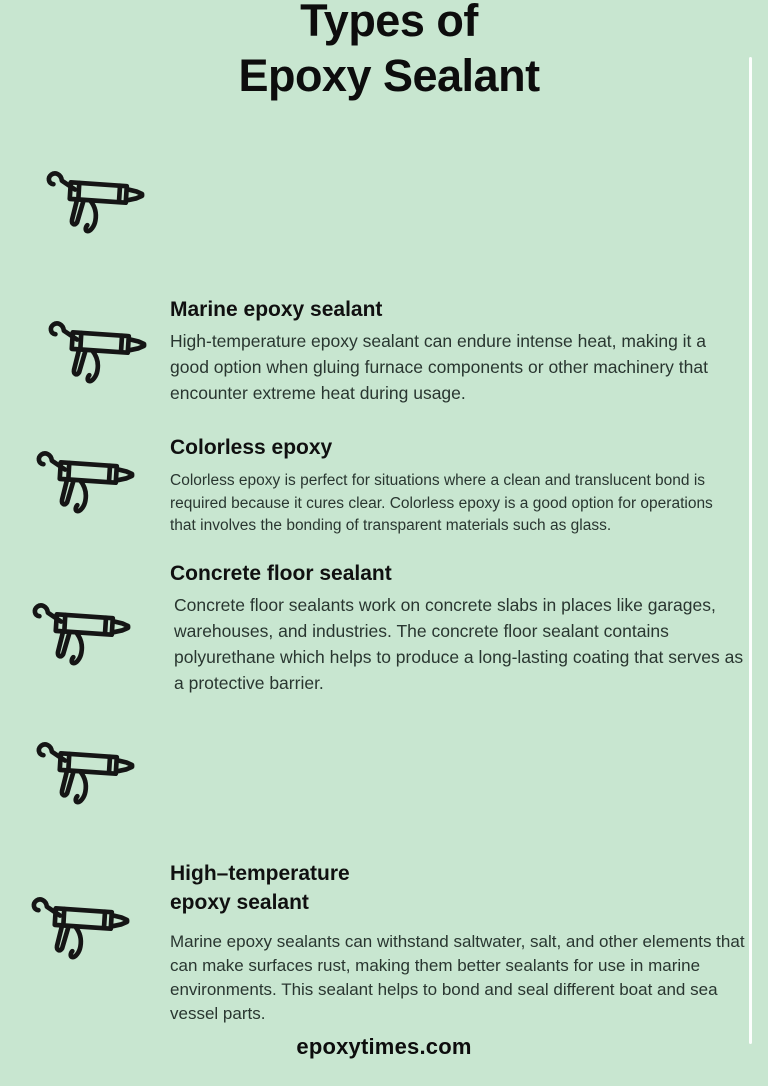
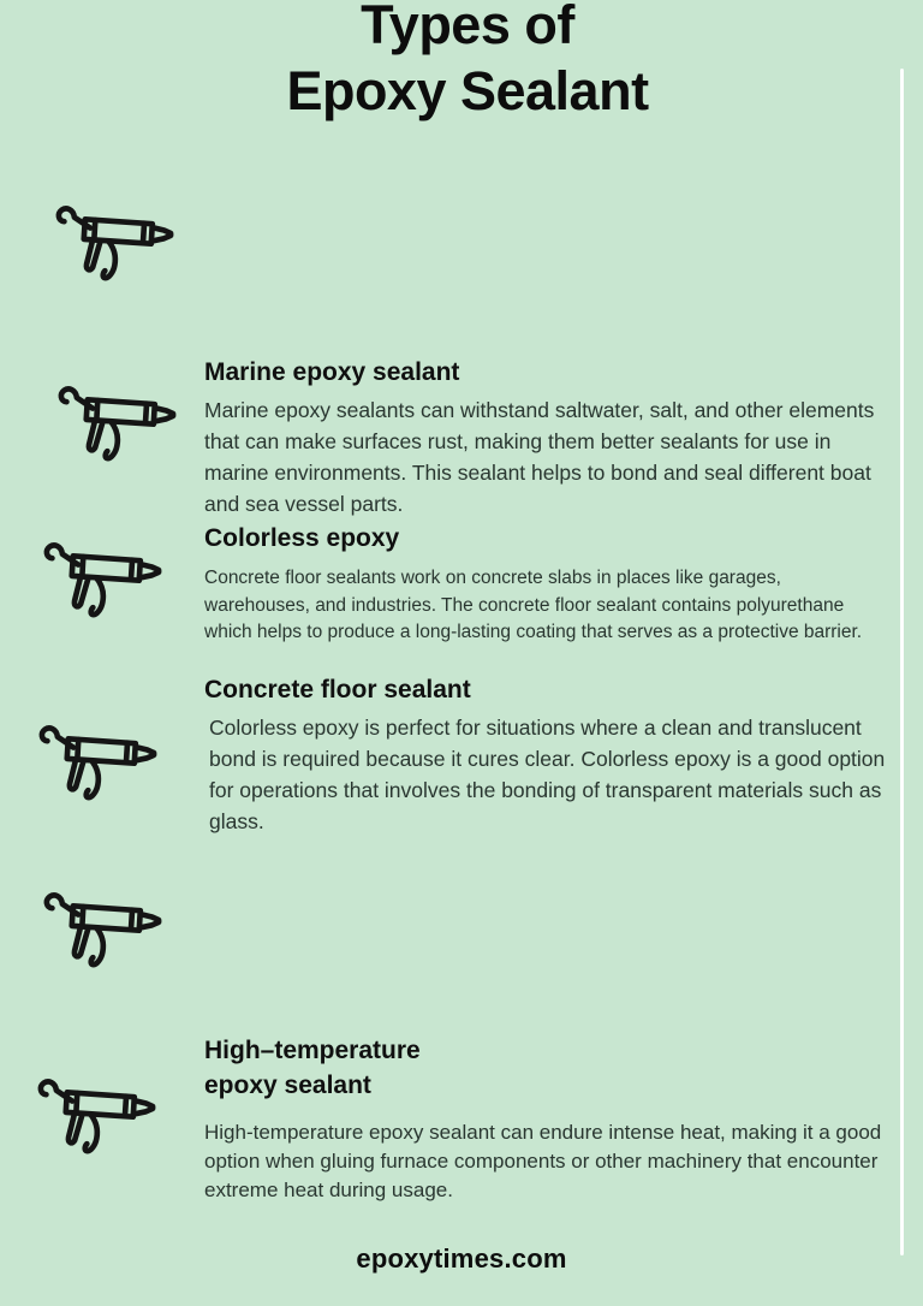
  Types of
  Epoxy Sealant
  Marine epoxy sealant
- High-temperature epoxy sealant can endure intense heat, making it a good option when gluing furnace components or other machinery that encounter extreme heat during usage.
+ Marine epoxy sealants can withstand saltwater, salt, and other elements that can make surfaces rust, making them better sealants for use in marine environments. This sealant helps to bond and seal different boat and sea vessel parts.
  Colorless epoxy
- Colorless epoxy is perfect for situations where a clean and translucent bond is required because it cures clear. Colorless epoxy is a good option for operations that involves the bonding of transparent materials such as glass.
+ Concrete floor sealants work on concrete slabs in places like garages, warehouses, and industries. The concrete floor sealant contains polyurethane which helps to produce a long-lasting coating that serves as a protective barrier.
  Concrete floor sealant
- Concrete floor sealants work on concrete slabs in places like garages, warehouses, and industries. The concrete floor sealant contains polyurethane which helps to produce a long-lasting coating that serves as a protective barrier.
+ Colorless epoxy is perfect for situations where a clean and translucent bond is required because it cures clear. Colorless epoxy is a good option for operations that involves the bonding of transparent materials such as glass.
  High–temperature
  epoxy sealant
- Marine epoxy sealants can withstand saltwater, salt, and other elements that can make surfaces rust, making them better sealants for use in marine environments. This sealant helps to bond and seal different boat and sea vessel parts.
+ High-temperature epoxy sealant can endure intense heat, making it a good option when gluing furnace components or other machinery that encounter extreme heat during usage.
  epoxytimes.com
